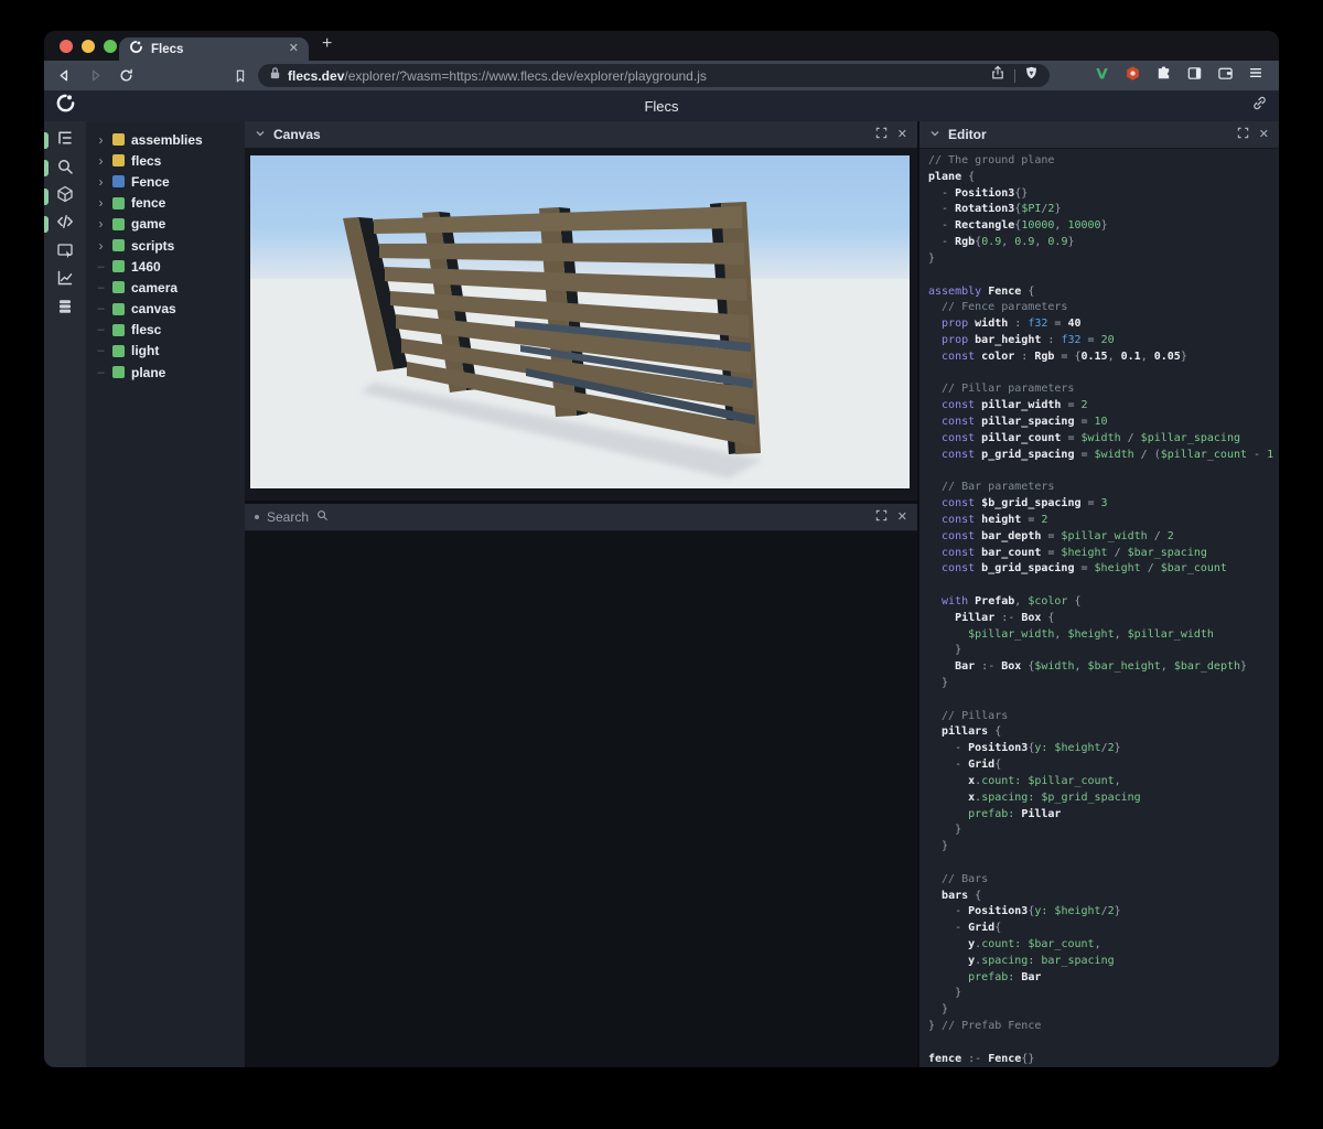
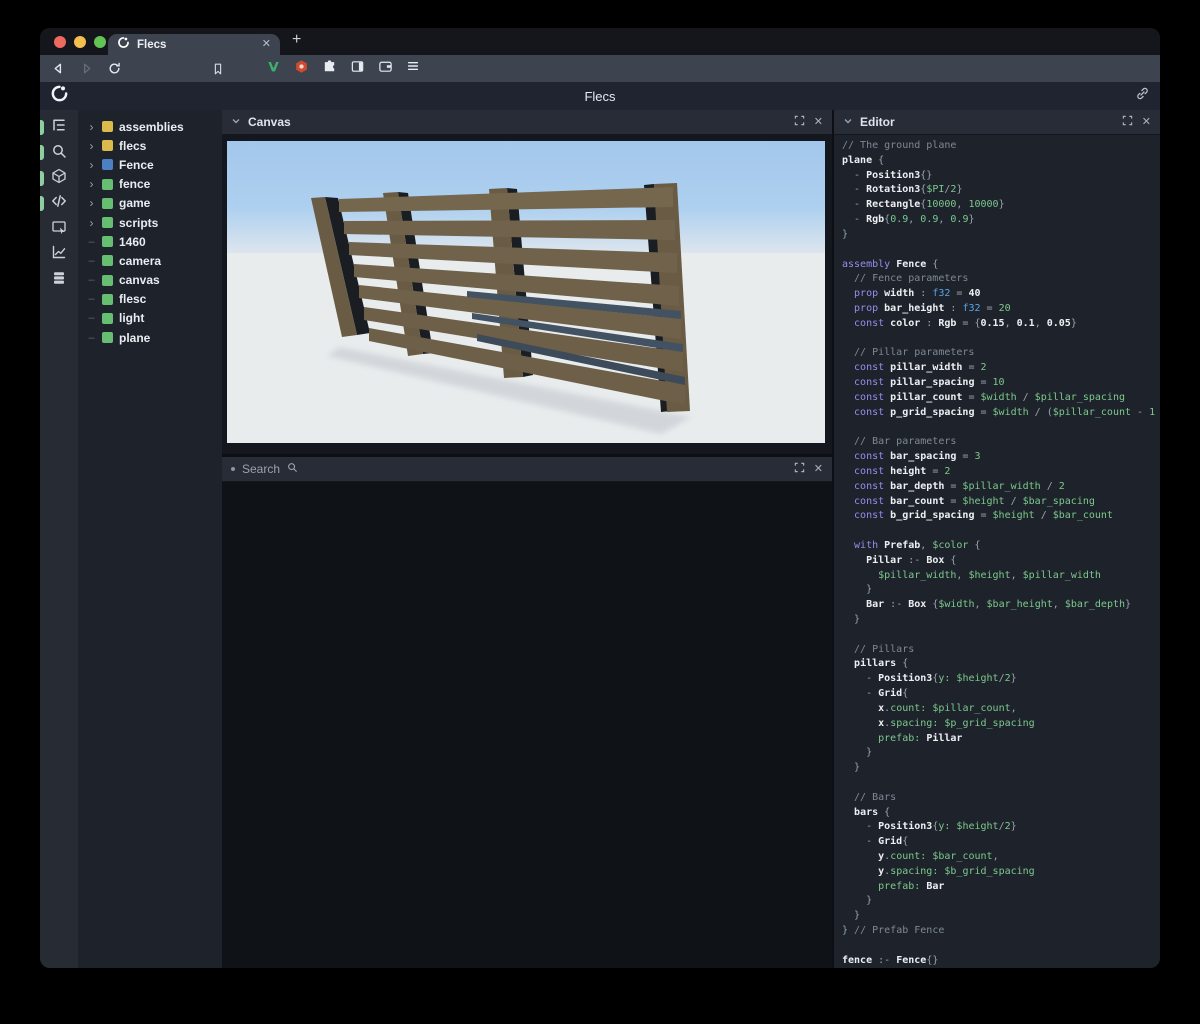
  Flecs
  ✕
  +
- flecs.dev/explorer/?wasm=https://www.flecs.dev/explorer/playground.js
  Flecs
  ›
  assemblies
  ›
  flecs
  ›
  Fence
  ›
  fence
  ›
  game
  ›
  scripts
  –
  1460
  –
  camera
  –
  canvas
  –
  flesc
  –
  light
  –
  plane
  Canvas
  ✕
  Search
  ✕
  Editor
  ✕
  // The ground plane
  plane {
  - Position3{}
  - Rotation3{$PI/2}
  - Rectangle{10000, 10000}
  - Rgb{0.9, 0.9, 0.9}
  }
  assembly Fence {
  // Fence parameters
  prop width : f32 = 40
  prop bar_height : f32 = 20
  const color : Rgb = {0.15, 0.1, 0.05}
  // Pillar parameters
  const pillar_width = 2
  const pillar_spacing = 10
  const pillar_count = $width / $pillar_spacing
  const p_grid_spacing = $width / ($pillar_count - 1
  // Bar parameters
- const $b_grid_spacing = 3
+ const bar_spacing = 3
  const height = 2
  const bar_depth = $pillar_width / 2
  const bar_count = $height / $bar_spacing
  const b_grid_spacing = $height / $bar_count
  with Prefab, $color {
  Pillar :- Box {
  $pillar_width, $height, $pillar_width
  }
  Bar :- Box {$width, $bar_height, $bar_depth}
  }
  // Pillars
  pillars {
  - Position3{y: $height/2}
  - Grid{
  x.count: $pillar_count,
  x.spacing: $p_grid_spacing
  prefab: Pillar
  }
  }
  // Bars
  bars {
  - Position3{y: $height/2}
  - Grid{
  y.count: $bar_count,
- y.spacing: bar_spacing
+ y.spacing: $b_grid_spacing
  prefab: Bar
  }
  }
  } // Prefab Fence
  fence :- Fence{}
